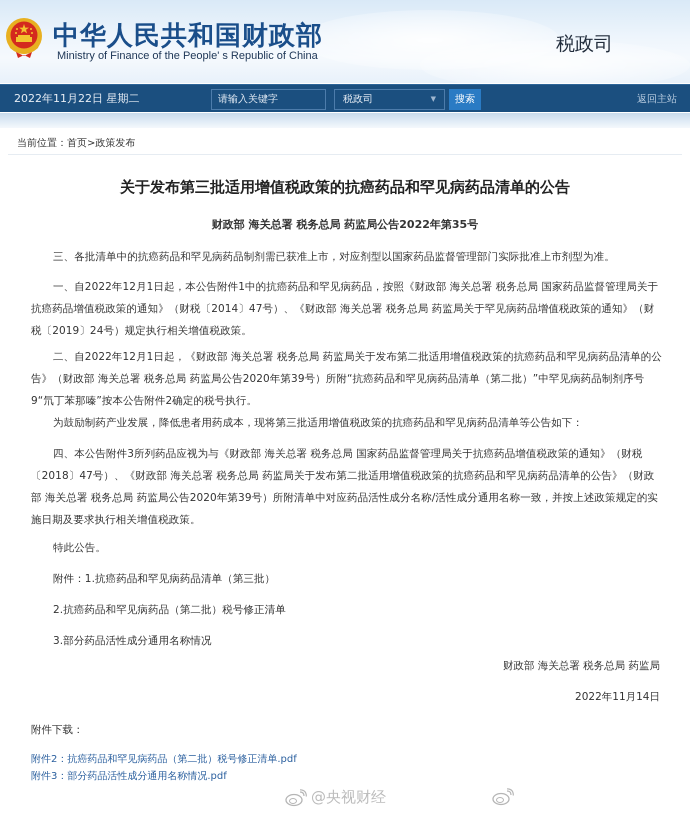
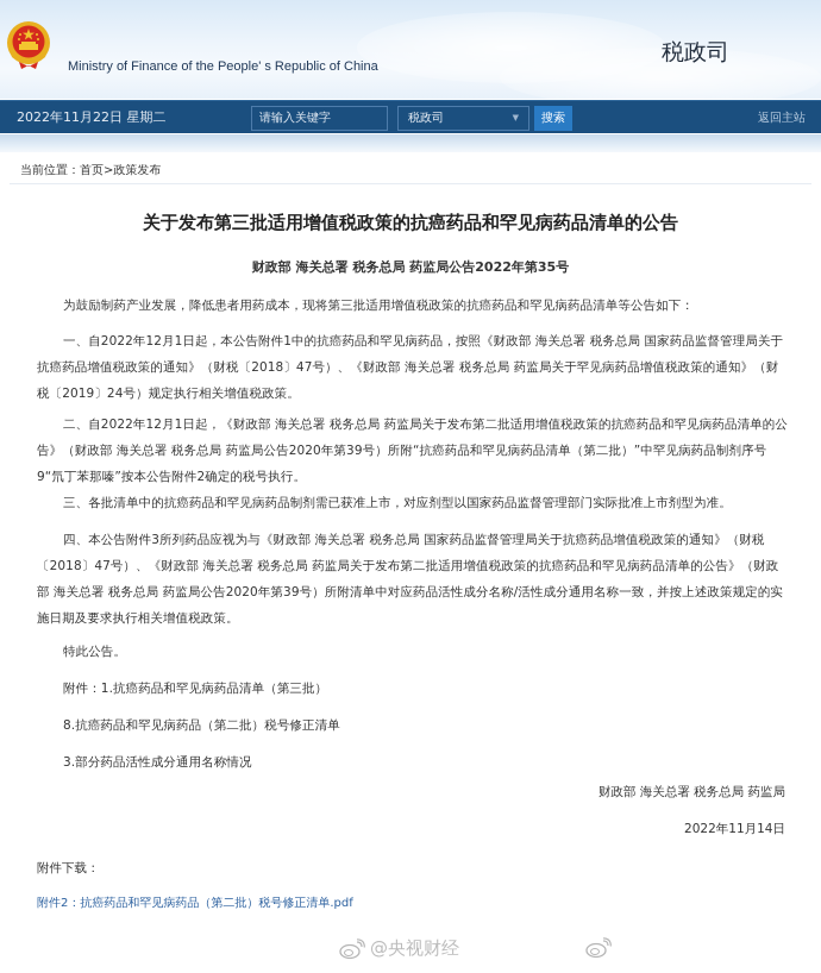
- 中华人民共和国财政部
  Ministry of Finance of the People' s Republic of China
  税政司
  2022年11月22日 星期二
  请输入关键字
  税政司
  ▼
  搜索
  返回主站
  当前位置：首页>政策发布
  关于发布第三批适用增值税政策的抗癌药品和罕见病药品清单的公告
  财政部 海关总署 税务总局 药监局公告2022年第35号
- 三、各批清单中的抗癌药品和罕见病药品制剂需已获准上市，对应剂型以国家药品监督管理部门实际批准上市剂型为准。
+ 为鼓励制药产业发展，降低患者用药成本，现将第三批适用增值税政策的抗癌药品和罕见病药品清单等公告如下：
- 一、自2022年12月1日起，本公告附件1中的抗癌药品和罕见病药品，按照《财政部 海关总署 税务总局 国家药品监督管理局关于抗癌药品增值税政策的通知》（财税〔2014〕47号）、《财政部 海关总署 税务总局 药监局关于罕见病药品增值税政策的通知》（财税〔2019〕24号）规定执行相关增值税政策。
+ 一、自2022年12月1日起，本公告附件1中的抗癌药品和罕见病药品，按照《财政部 海关总署 税务总局 国家药品监督管理局关于抗癌药品增值税政策的通知》（财税〔2018〕47号）、《财政部 海关总署 税务总局 药监局关于罕见病药品增值税政策的通知》（财税〔2019〕24号）规定执行相关增值税政策。
  二、自2022年12月1日起，《财政部 海关总署 税务总局 药监局关于发布第二批适用增值税政策的抗癌药品和罕见病药品清单的公告》（财政部 海关总署 税务总局 药监局公告2020年第39号）所附“抗癌药品和罕见病药品清单（第二批）”中罕见病药品制剂序号9“氘丁苯那嗪”按本公告附件2确定的税号执行。
- 为鼓励制药产业发展，降低患者用药成本，现将第三批适用增值税政策的抗癌药品和罕见病药品清单等公告如下：
+ 三、各批清单中的抗癌药品和罕见病药品制剂需已获准上市，对应剂型以国家药品监督管理部门实际批准上市剂型为准。
  四、本公告附件3所列药品应视为与《财政部 海关总署 税务总局 国家药品监督管理局关于抗癌药品增值税政策的通知》（财税〔2018〕47号）、《财政部 海关总署 税务总局 药监局关于发布第二批适用增值税政策的抗癌药品和罕见病药品清单的公告》（财政部 海关总署 税务总局 药监局公告2020年第39号）所附清单中对应药品活性成分名称/活性成分通用名称一致，并按上述政策规定的实施日期及要求执行相关增值税政策。
  特此公告。
  附件：1.抗癌药品和罕见病药品清单（第三批）
- 2.抗癌药品和罕见病药品（第二批）税号修正清单
+ 8.抗癌药品和罕见病药品（第二批）税号修正清单
  3.部分药品活性成分通用名称情况
  财政部 海关总署 税务总局 药监局
  2022年11月14日
  附件下载：
  附件2：抗癌药品和罕见病药品（第二批）税号修正清单.pdf
- 附件3：部分药品活性成分通用名称情况.pdf
  @央视财经
